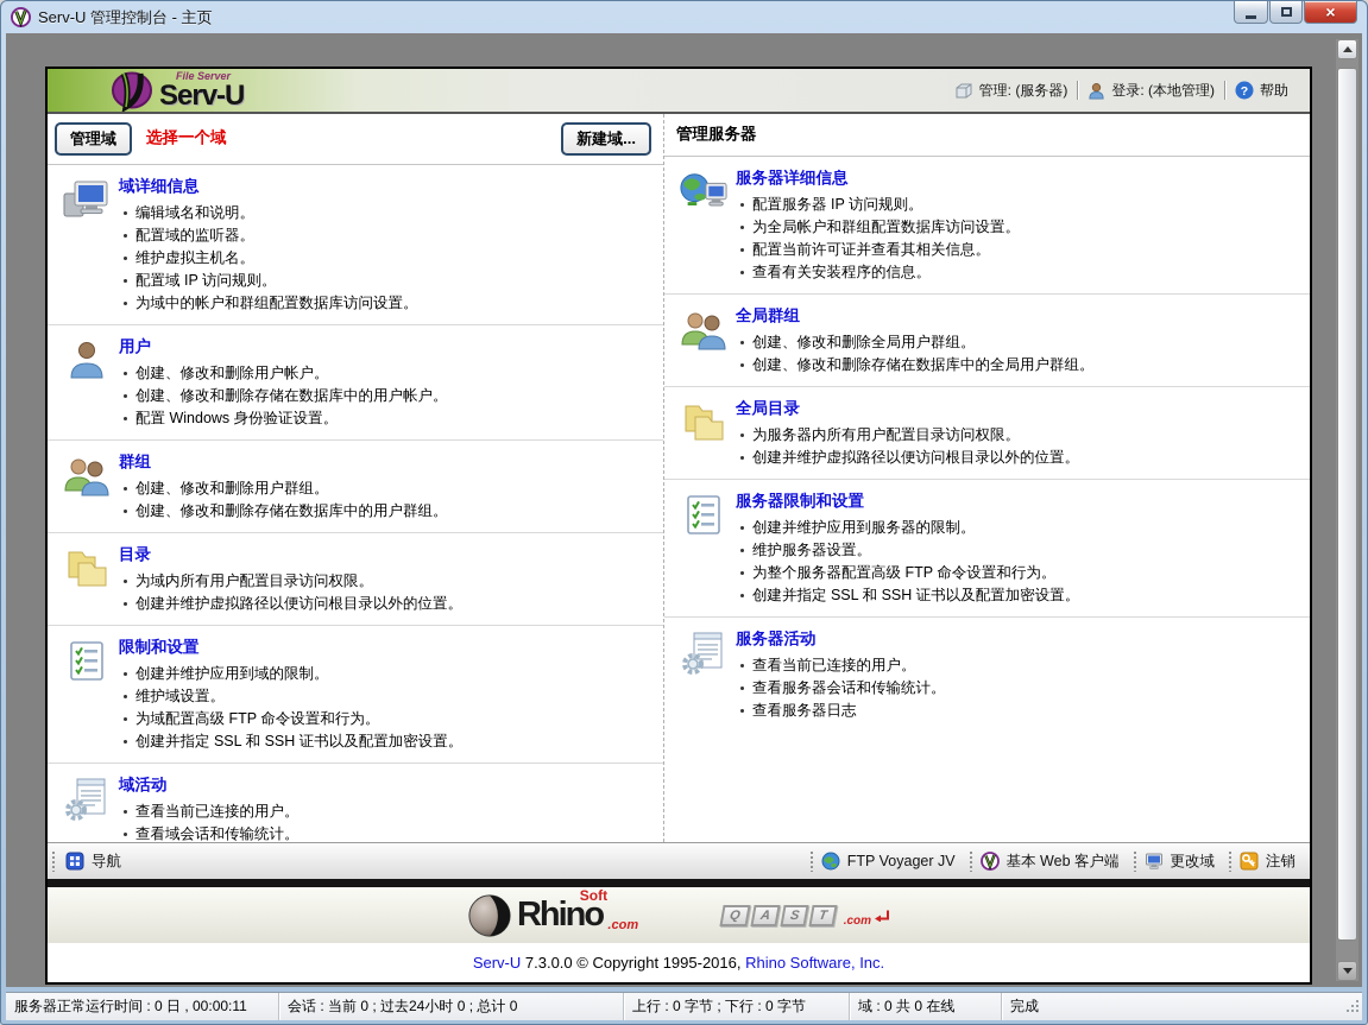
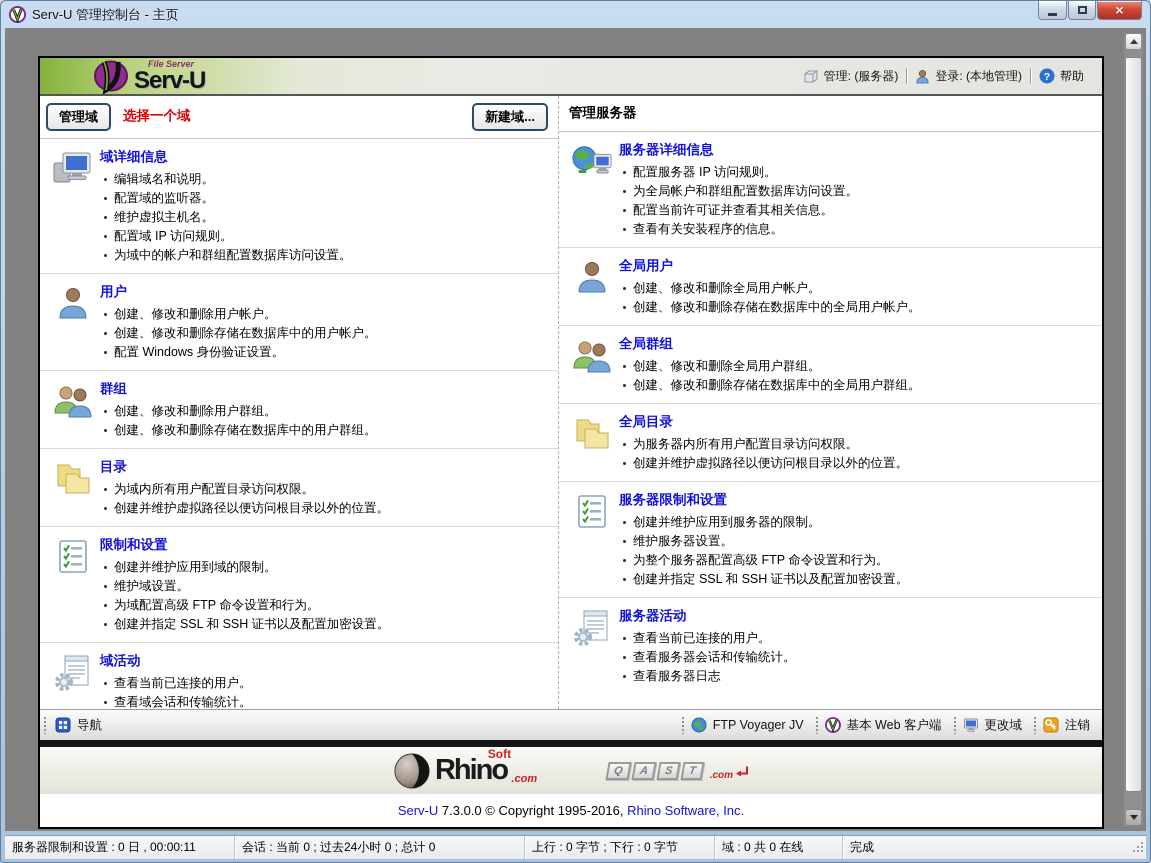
  Serv-U 管理控制台 - 主页
  ×
  File Server
  Serv-U
  管理: (服务器)
  登录: (本地管理)
  ?
  帮助
  管理域
  选择一个域
  新建域...
  域详细信息
  编辑域名和说明。
  配置域的监听器。
  维护虚拟主机名。
  配置域 IP 访问规则。
  为域中的帐户和群组配置数据库访问设置。
  用户
  创建、修改和删除用户帐户。
  创建、修改和删除存储在数据库中的用户帐户。
  配置 Windows 身份验证设置。
  群组
  创建、修改和删除用户群组。
  创建、修改和删除存储在数据库中的用户群组。
  目录
  为域内所有用户配置目录访问权限。
  创建并维护虚拟路径以便访问根目录以外的位置。
  限制和设置
  创建并维护应用到域的限制。
  维护域设置。
  为域配置高级 FTP 命令设置和行为。
  创建并指定 SSL 和 SSH 证书以及配置加密设置。
  域活动
  查看当前已连接的用户。
  查看域会话和传输统计。
  管理服务器
  服务器详细信息
  配置服务器 IP 访问规则。
  为全局帐户和群组配置数据库访问设置。
  配置当前许可证并查看其相关信息。
  查看有关安装程序的信息。
+ 全局用户
+ 创建、修改和删除全局用户帐户。
+ 创建、修改和删除存储在数据库中的全局用户帐户。
  全局群组
  创建、修改和删除全局用户群组。
  创建、修改和删除存储在数据库中的全局用户群组。
  全局目录
  为服务器内所有用户配置目录访问权限。
  创建并维护虚拟路径以便访问根目录以外的位置。
  服务器限制和设置
  创建并维护应用到服务器的限制。
  维护服务器设置。
  为整个服务器配置高级 FTP 命令设置和行为。
  创建并指定 SSL 和 SSH 证书以及配置加密设置。
  服务器活动
  查看当前已连接的用户。
  查看服务器会话和传输统计。
  查看服务器日志
  导航
  FTP Voyager JV
  基本 Web 客户端
  更改域
  注销
  Rhino
  Soft
  .com
  .com
  Serv-U
  7.3.0.0 © Copyright 1995-2016,
  Rhino Software, Inc.
- 服务器正常运行时间 : 0 日 , 00:00:11
+ 服务器限制和设置 : 0 日 , 00:00:11
  会话 : 当前 0 ; 过去24小时 0 ; 总计 0
  上行 : 0 字节 ; 下行 : 0 字节
  域 : 0 共 0 在线
  完成
